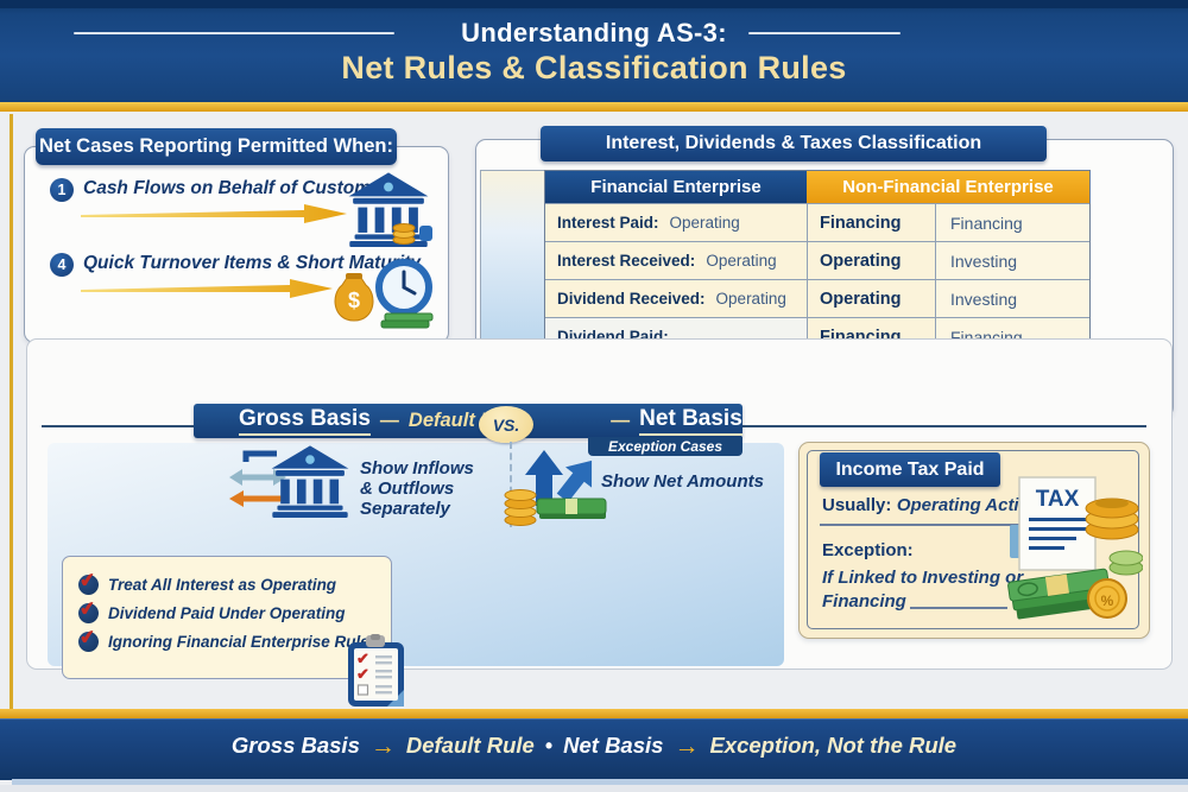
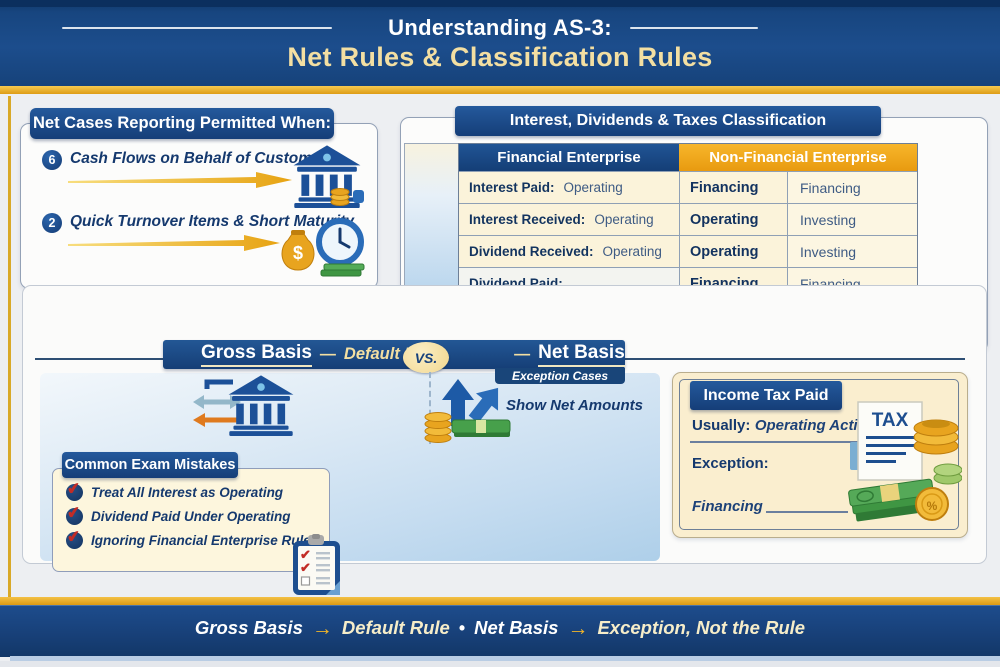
  Understanding AS-3:
  Net Rules & Classification Rules
  Net Cases Reporting Permitted When:
- 1
+ 6
  Cash Flows on Behalf of Custo
- 4
+ 2
  Quick Turnover Items & Short Matu
  $
  Interest, Dividends & Taxes Classification
  Financial Enterprise
  Non-Financial Enterprise
  Interest Paid:
  Operating
  Financing
  Financing
  Interest Received:
  Operating
  Operating
  Investing
  Dividend Received:
  Operating
  Operating
  Investing
  Dividend Paid:
  Financing
  Financing
  Gross Basis
  —
  —
  Net Basis
  VS.
  Exception Cases
- Show Inflows
- & Outflows
- Separately
  Show Net Amounts
+ Common Exam Mistakes
  Treat All Interest as Operating
  Dividend Paid Under Operating
  Ignoring Financial Enterprise Rule
  ✔
  ✔
  Income Tax Paid
  Usually: Operating Acti
  Exception:
- If Linked to Investing or
  Financing
  TAX
  %
  Gross Basis
  →
  Default Rule
  •
  Net Basis
  →
  Exception, Not the Rule
